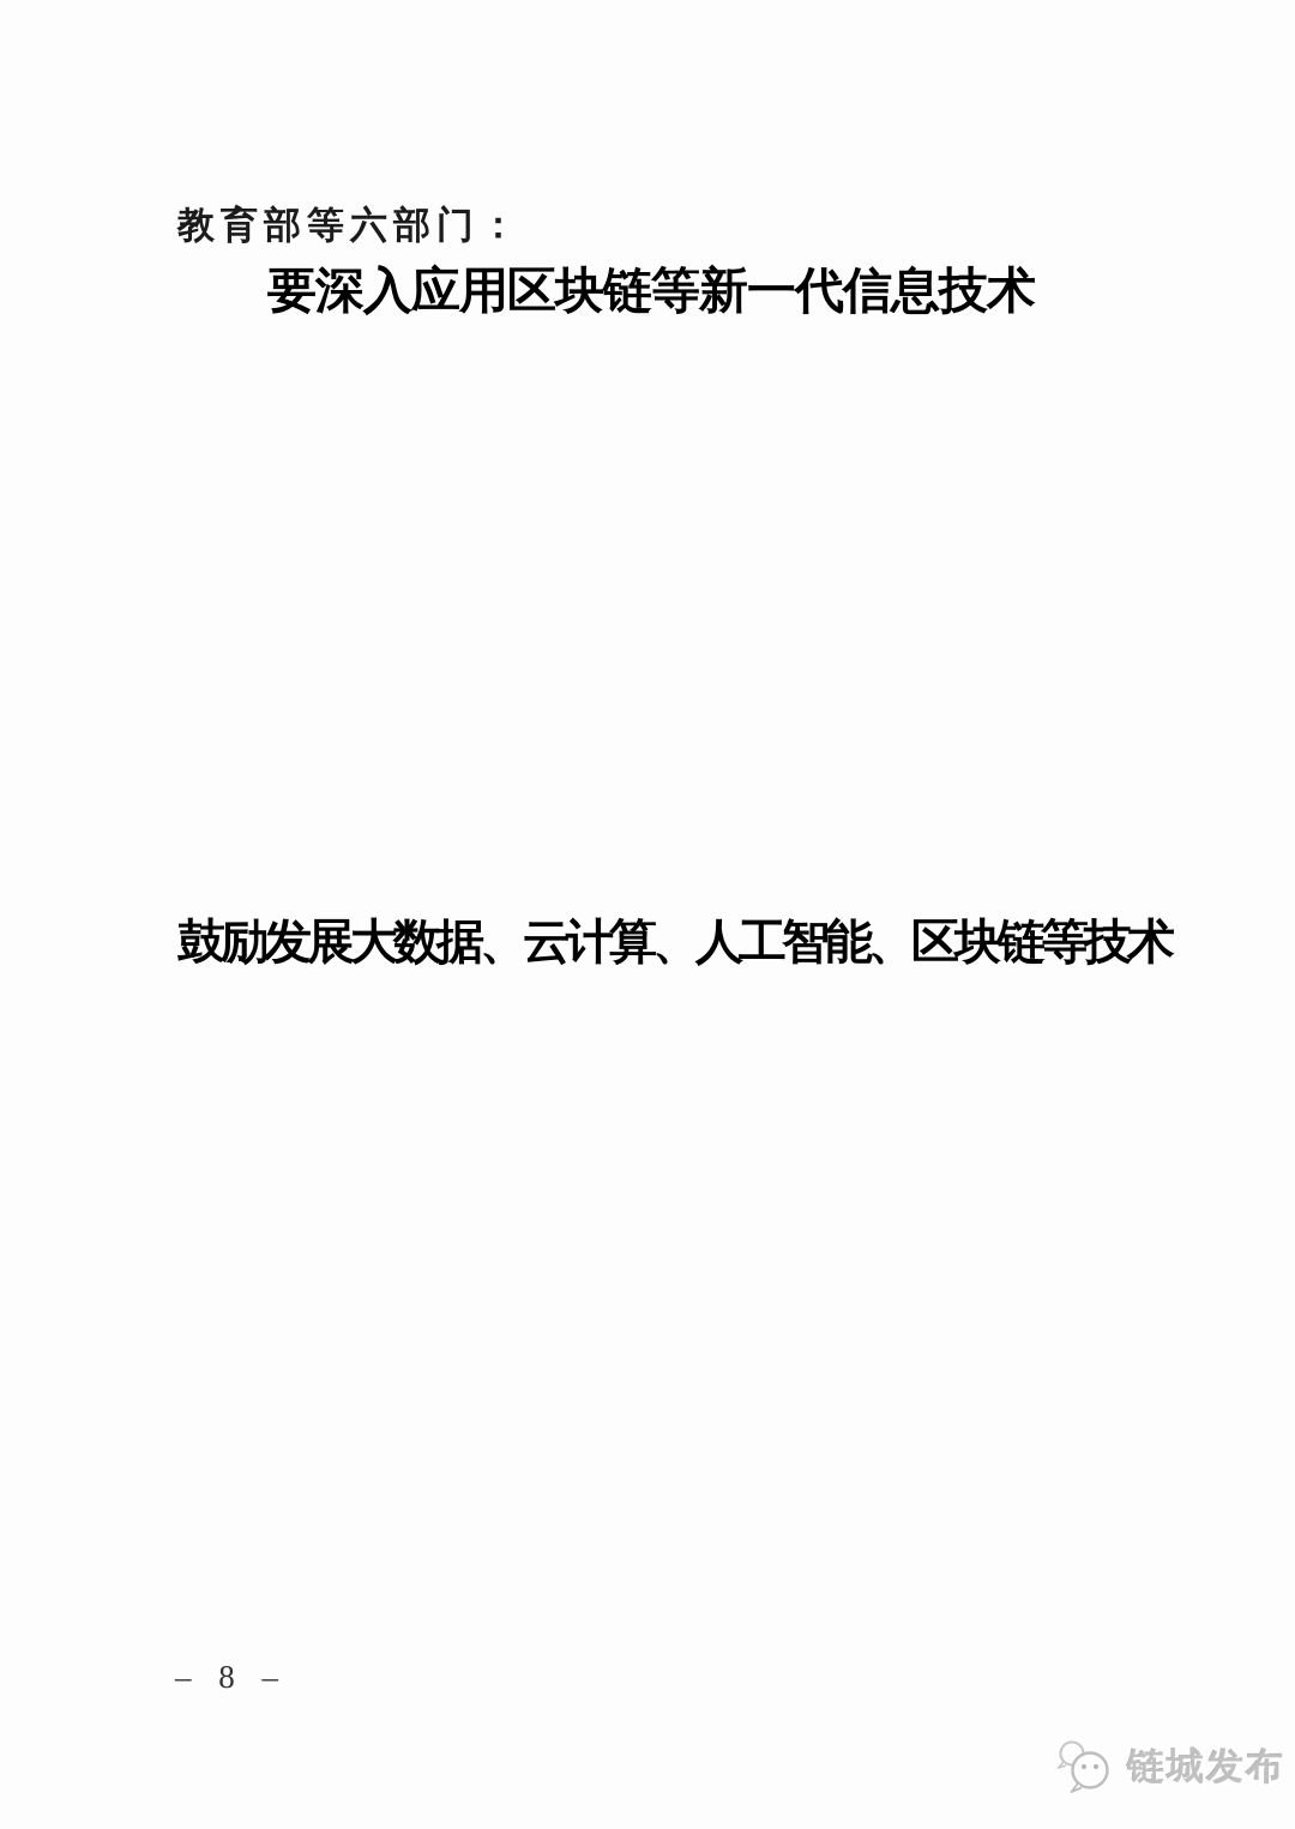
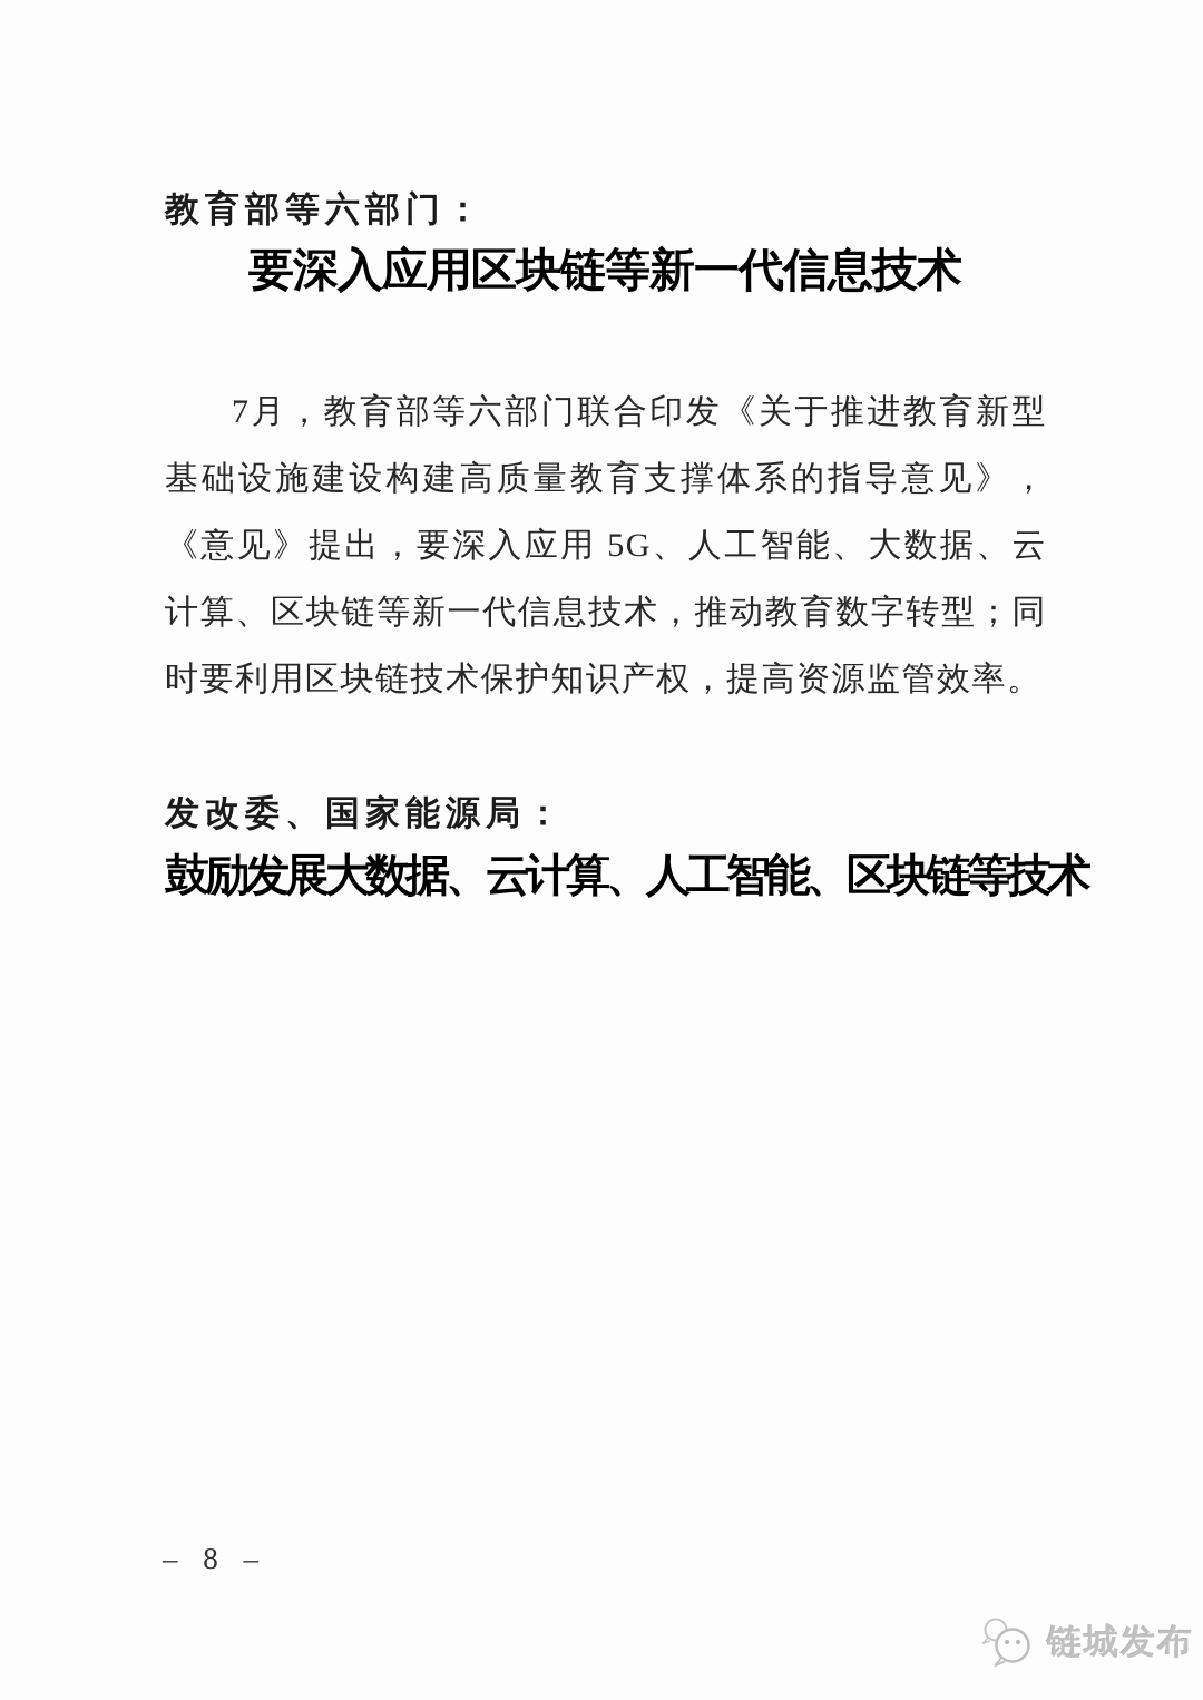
  教育部等六部门：
  要深入应用区块链等新一代信息技术
+ 7月，教育部等六部门联合印发《关于推进教育新型基础设施建设构建高质量教育支撑体系的指导意见》，《意见》提出，要深入应用 5G、人工智能、大数据、云计算、区块链等新一代信息技术，推动教育数字转型；同时要利用区块链技术保护知识产权，提高资源监管效率。
+ 发改委、国家能源局：
  鼓励发展大数据、云计算、人工智能、区块链等技术
  – 8 –
  链城发布
